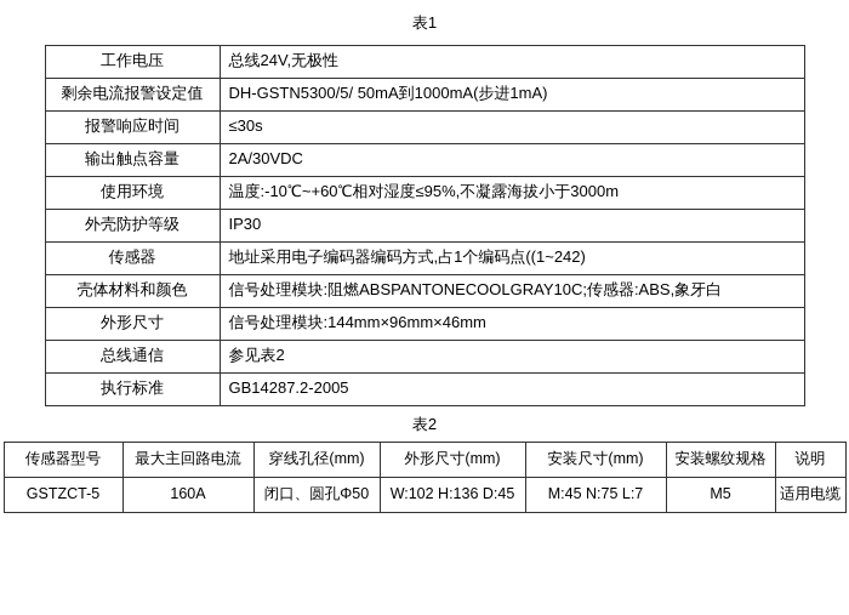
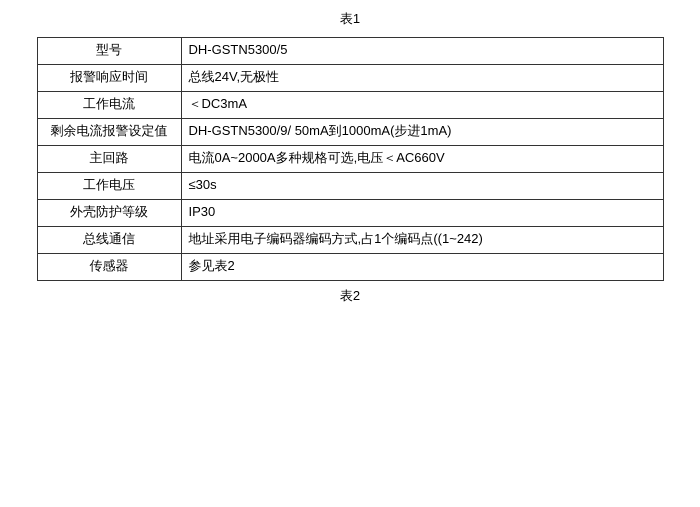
  表1
+ 型号	DH-GSTN5300/5
- 工作电压	总线24V,无极性
+ 报警响应时间	总线24V,无极性
+ 工作电流	＜DC3mA
- 剩余电流报警设定值	DH-GSTN5300/5/ 50mA到1000mA(步进1mA)
+ 剩余电流报警设定值	DH-GSTN5300/9/ 50mA到1000mA(步进1mA)
+ 主回路	电流0A~2000A多种规格可选,电压＜AC660V
- 报警响应时间	≤30s
+ 工作电压	≤30s
- 输出触点容量	2A/30VDC
- 使用环境	温度:-10℃~+60℃相对湿度≤95%,不凝露海拔小于3000m
  外壳防护等级	IP30
- 传感器	地址采用电子编码器编码方式,占1个编码点((1~242)
+ 总线通信	地址采用电子编码器编码方式,占1个编码点((1~242)
- 壳体材料和颜色	信号处理模块:阻燃ABSPANTONECOOLGRAY10C;传感器:ABS,象牙白
- 外形尺寸	信号处理模块:144mm×96mm×46mm
- 总线通信	参见表2
+ 传感器	参见表2
- 执行标准	GB14287.2-2005
  表2
- 传感器型号	最大主回路电流	穿线孔径(mm)	外形尺寸(mm)	安装尺寸(mm)	安装螺纹规格	说明
- GSTZCT-5	160A	闭口、圆孔Φ50	W:102 H:136 D:45	M:45 N:75 L:7	M5	适用电缆
